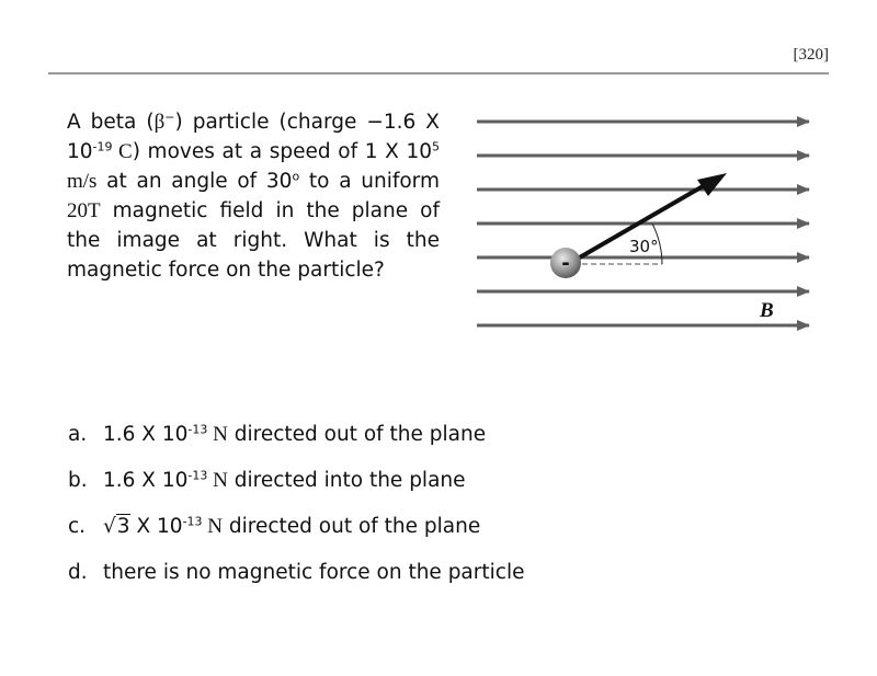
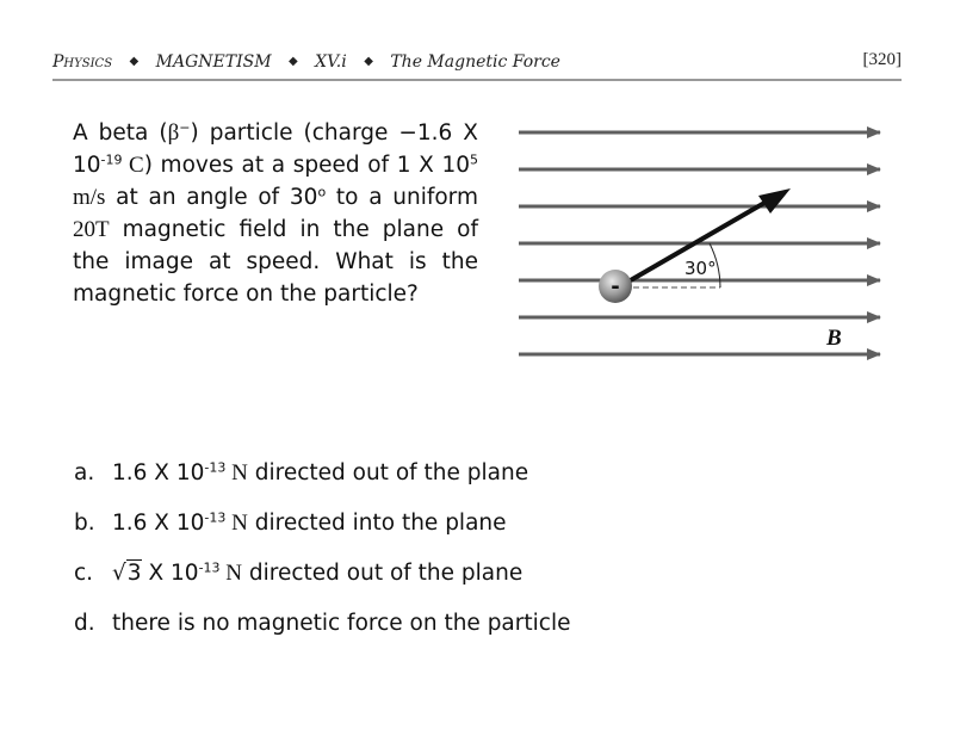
+ Physics ◆ MAGNETISM ◆ XV.i ◆ The Magnetic Force
  [320]
- A beta (β−) particle (charge −1.6 X 10-19 C) moves at a speed of 1 X 105 m/s at an angle of 30o to a uniform 20T magnetic field in the plane of the image at right. What is the magnetic force on the particle?
+ A beta (β−) particle (charge −1.6 X 10-19 C) moves at a speed of 1 X 105 m/s at an angle of 30o to a uniform 20T magnetic field in the plane of the image at speed. What is the magnetic force on the particle?
  -
  30°
  B
  a. 1.6 X 10-13 N directed out of the plane
  b. 1.6 X 10-13 N directed into the plane
  c. √3 X 10-13 N directed out of the plane
  d. there is no magnetic force on the particle
